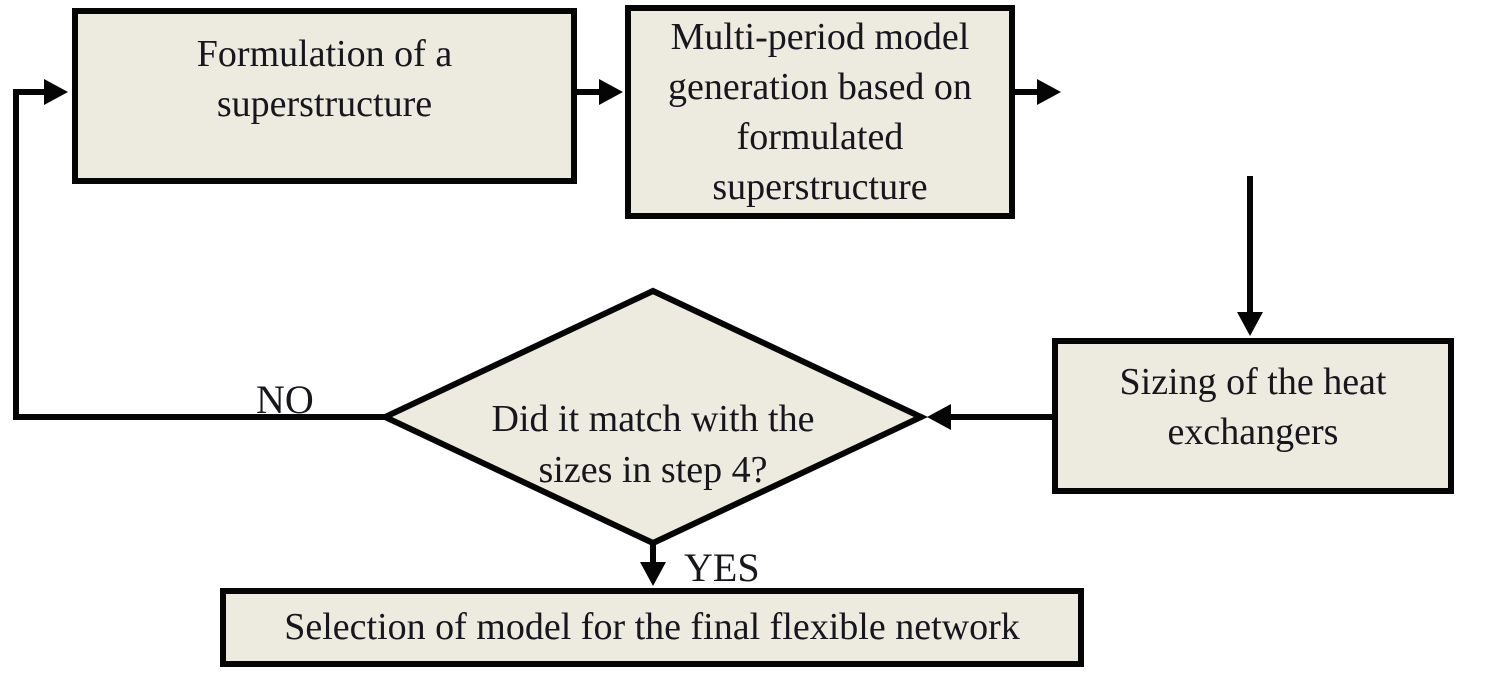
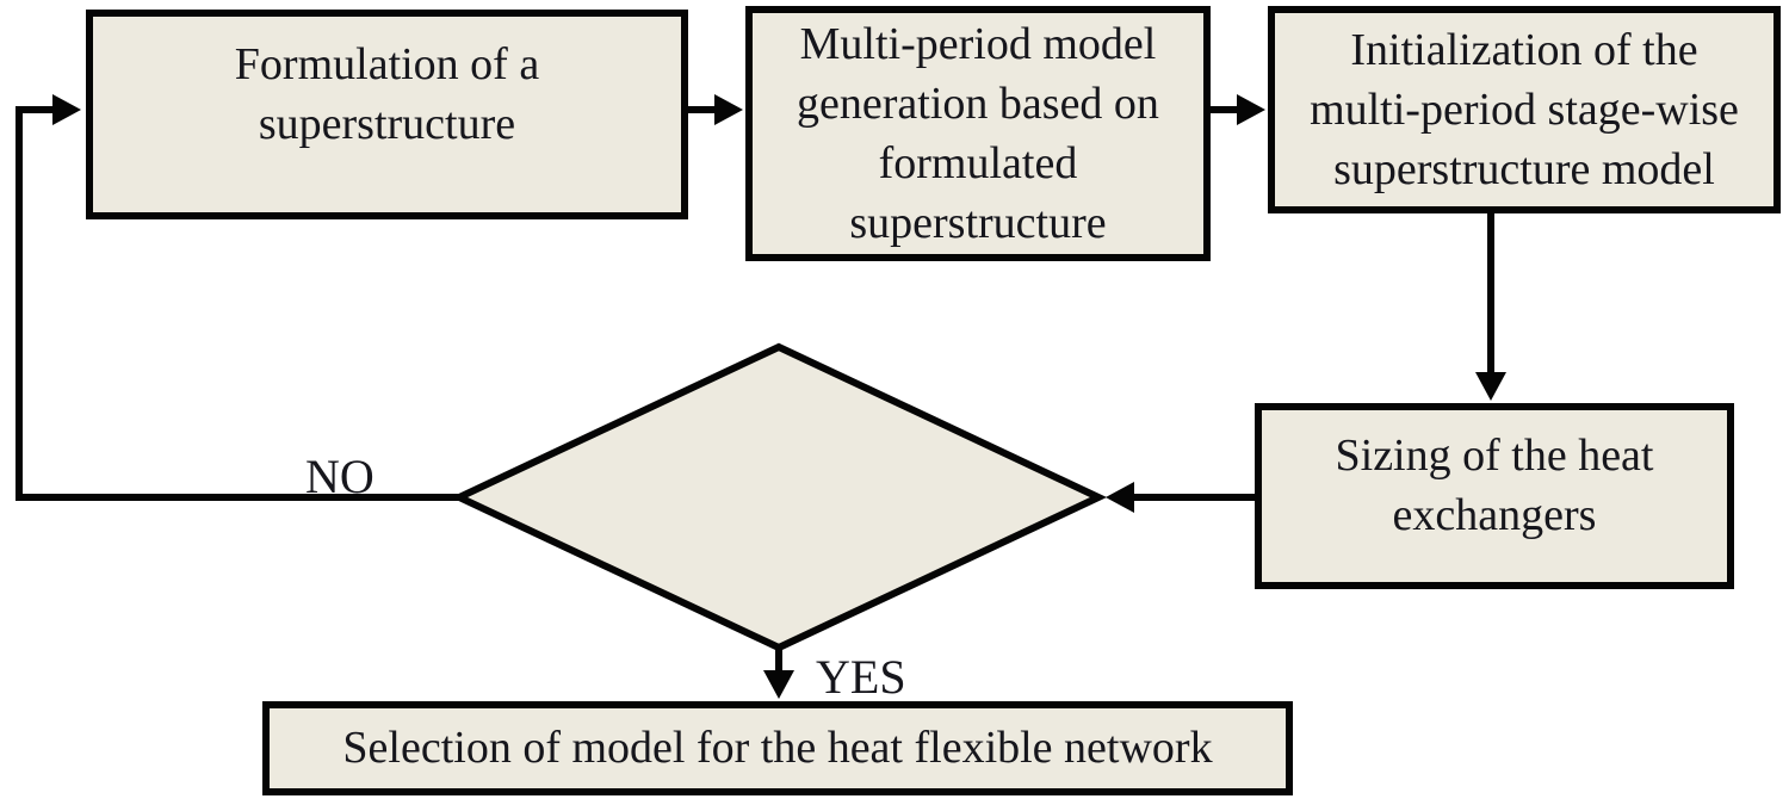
  Formulation of a
  superstructure
  Multi-period model
  generation based on
  formulated
  superstructure
+ Initialization of the
+ multi-period stage-wise
+ superstructure model
  Sizing of the heat
  exchangers
- Did it match with the
- sizes in step 4?
- Selection of model for the final flexible network
+ Selection of model for the heat flexible network
  NO
  YES
